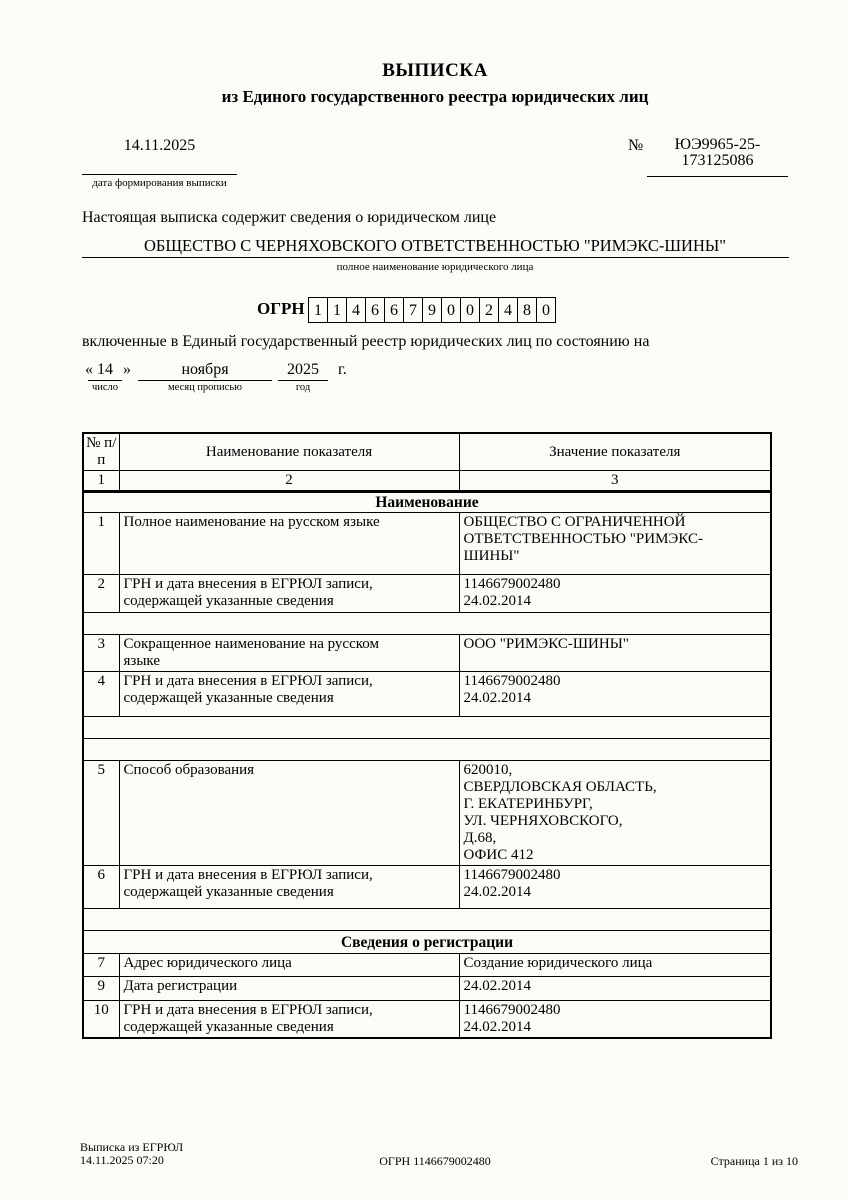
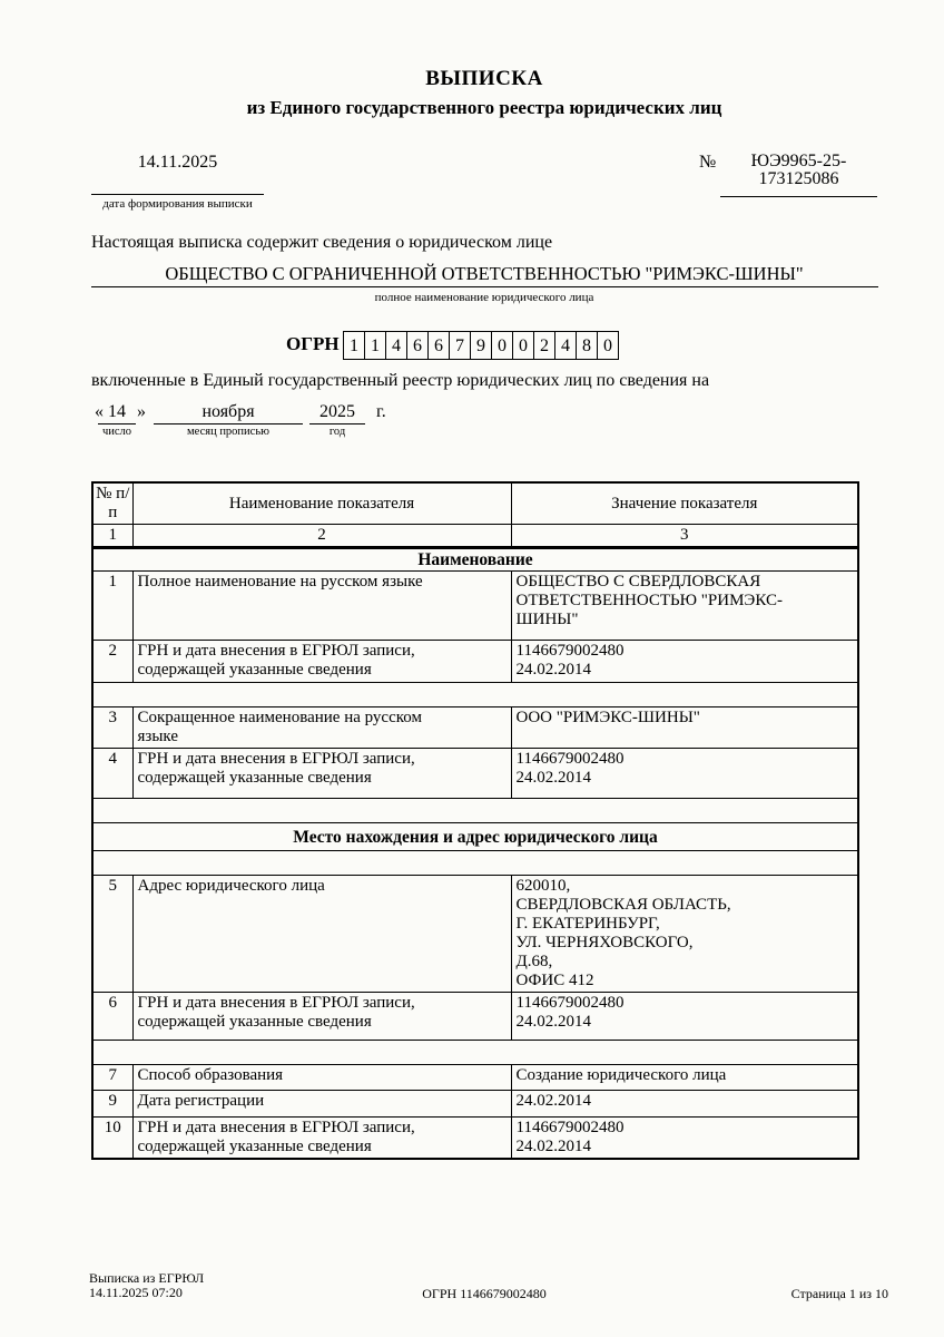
  ВЫПИСКА
  из Единого государственного реестра юридических лиц
  14.11.2025
  дата формирования выписки
  №
  ЮЭ9965-25-
  173125086
  Настоящая выписка содержит сведения о юридическом лице
- ОБЩЕСТВО С ЧЕРНЯХОВСКОГО ОТВЕТСТВЕННОСТЬЮ "РИМЭКС-ШИНЫ"
+ ОБЩЕСТВО С ОГРАНИЧЕННОЙ ОТВЕТСТВЕННОСТЬЮ "РИМЭКС-ШИНЫ"
  полное наименование юридического лица
  ОГРН
  1
  1
  4
  6
  6
  7
  9
  0
  0
  2
  4
  8
  0
- включенные в Единый государственный реестр юридических лиц по состоянию на
+ включенные в Единый государственный реестр юридических лиц по сведения на
  «
  14
  »
  ноября
  2025
  г.
  число
  месяц прописью
  год
  № п/п	Наименование показателя	Значение показателя
  1	2	3
  Наименование
- 1	Полное наименование на русском языке	ОБЩЕСТВО С ОГРАНИЧЕННОЙ ОТВЕТСТВЕННОСТЬЮ "РИМЭКС- ШИНЫ"
+ 1	Полное наименование на русском языке	ОБЩЕСТВО С СВЕРДЛОВСКАЯ ОТВЕТСТВЕННОСТЬЮ "РИМЭКС- ШИНЫ"
  2	ГРН и дата внесения в ЕГРЮЛ записи, содержащей указанные сведения	1146679002480 24.02.2014
  3	Сокращенное наименование на русском языке	ООО "РИМЭКС-ШИНЫ"
  4	ГРН и дата внесения в ЕГРЮЛ записи, содержащей указанные сведения	1146679002480 24.02.2014
+ Место нахождения и адрес юридического лица
- 5	Способ образования	620010, СВЕРДЛОВСКАЯ ОБЛАСТЬ, Г. ЕКАТЕРИНБУРГ, УЛ. ЧЕРНЯХОВСКОГО, Д.68, ОФИС 412
+ 5	Адрес юридического лица	620010, СВЕРДЛОВСКАЯ ОБЛАСТЬ, Г. ЕКАТЕРИНБУРГ, УЛ. ЧЕРНЯХОВСКОГО, Д.68, ОФИС 412
  6	ГРН и дата внесения в ЕГРЮЛ записи, содержащей указанные сведения	1146679002480 24.02.2014
- Сведения о регистрации
- 7	Адрес юридического лица	Создание юридического лица
+ 7	Способ образования	Создание юридического лица
  9	Дата регистрации	24.02.2014
  10	ГРН и дата внесения в ЕГРЮЛ записи, содержащей указанные сведения	1146679002480 24.02.2014
  Выписка из ЕГРЮЛ
  14.11.2025 07:20
  ОГРН 1146679002480
  Страница 1 из 10
